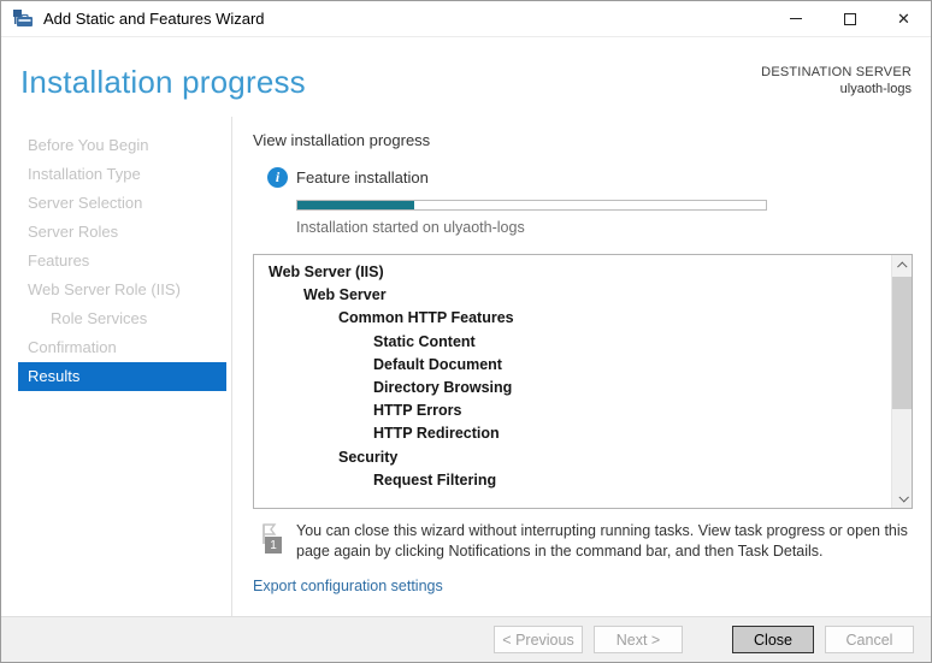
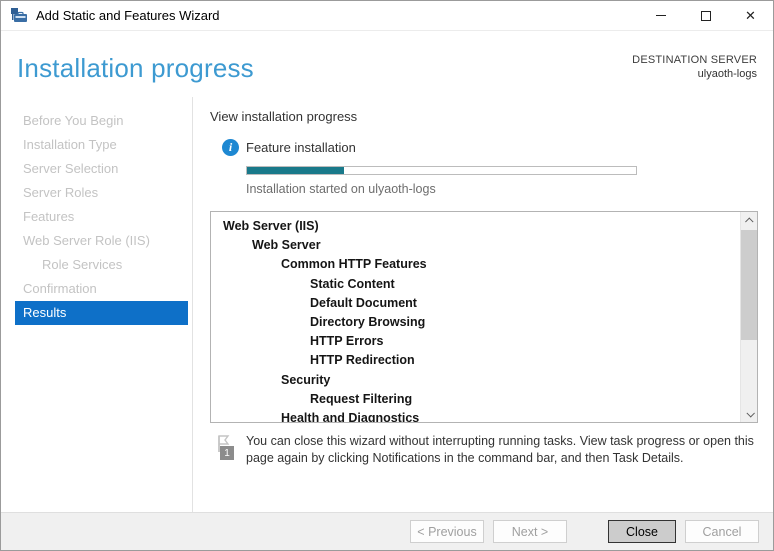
  Add Static and Features Wizard
  ✕
  Installation progress
  DESTINATION SERVER
  ulyaoth-logs
  Before You Begin
  Installation Type
  Server Selection
  Server Roles
  Features
  Web Server Role (IIS)
  Role Services
  Confirmation
  Results
  View installation progress
  i
  Feature installation
  Installation started on ulyaoth-logs
  Web Server (IIS)
  Web Server
  Common HTTP Features
  Static Content
  Default Document
  Directory Browsing
  HTTP Errors
  HTTP Redirection
  Security
  Request Filtering
+ Health and Diagnostics
  1
  You can close this wizard without interrupting running tasks. View task progress or open this page again by clicking Notifications in the command bar, and then Task Details.
- Export configuration settings
  < Previous
  Next >
  Close
  Cancel
